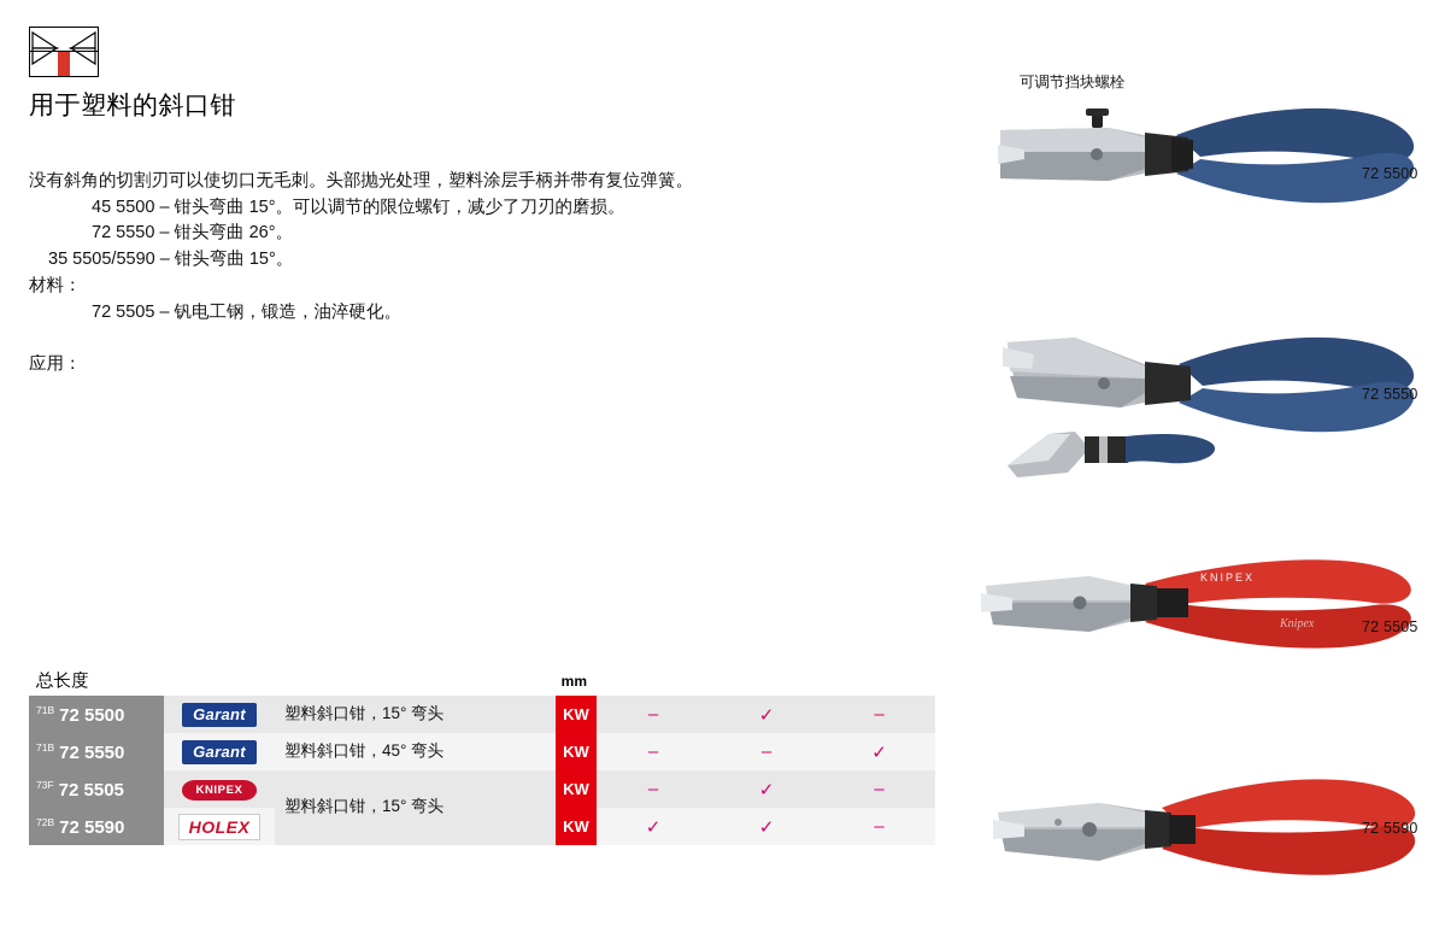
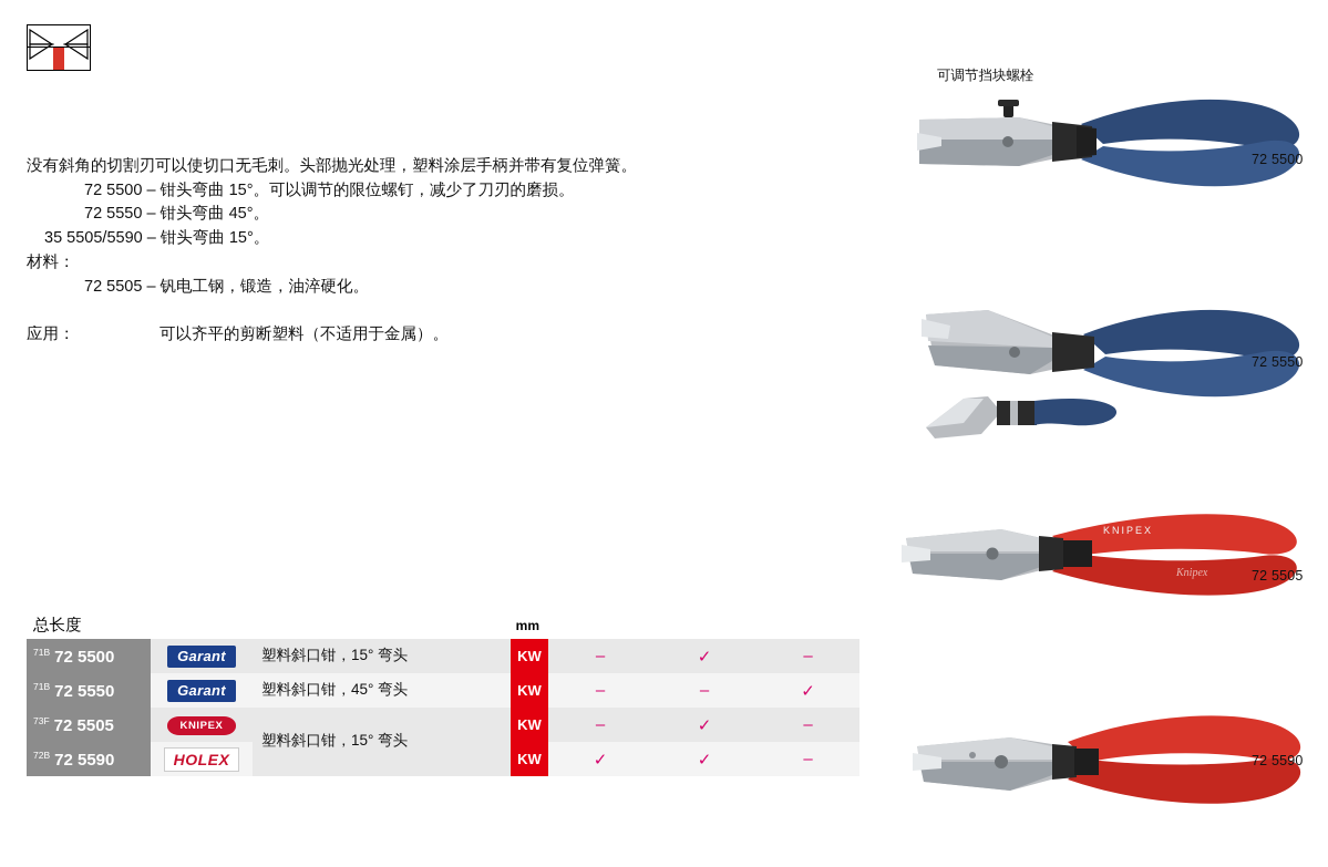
- 用于塑料的斜口钳
  没有斜角的切割刃可以使切口无毛刺。头部抛光处理，塑料涂层手柄并带有复位弹簧。
- 45 5500 – 钳头弯曲 15°。可以调节的限位螺钉，减少了刀刃的磨损。
+ 72 5500 – 钳头弯曲 15°。可以调节的限位螺钉，减少了刀刃的磨损。
- 72 5550 – 钳头弯曲 26°。
+ 72 5550 – 钳头弯曲 45°。
  35 5505/5590 – 钳头弯曲 15°。
  材料：
  72 5505 – 钒电工钢，锻造，油淬硬化。
  应用：
+ 可以齐平的剪断塑料（不适用于金属）。
  71B 72 5500	Garant	塑料斜口钳，15° 弯头	KW	–	✓	–
  71B 72 5550	Garant	塑料斜口钳，45° 弯头	KW	–	–	✓
  73F 72 5505	KNIPEX	塑料斜口钳，15° 弯头	KW	–	✓	–
  72B 72 5590	HOLEX	KW	✓	✓	–
  可调节挡块螺栓
  72 5500
  72 5550
  KNIPEX
  Knipex
  72 5505
  72 5590
